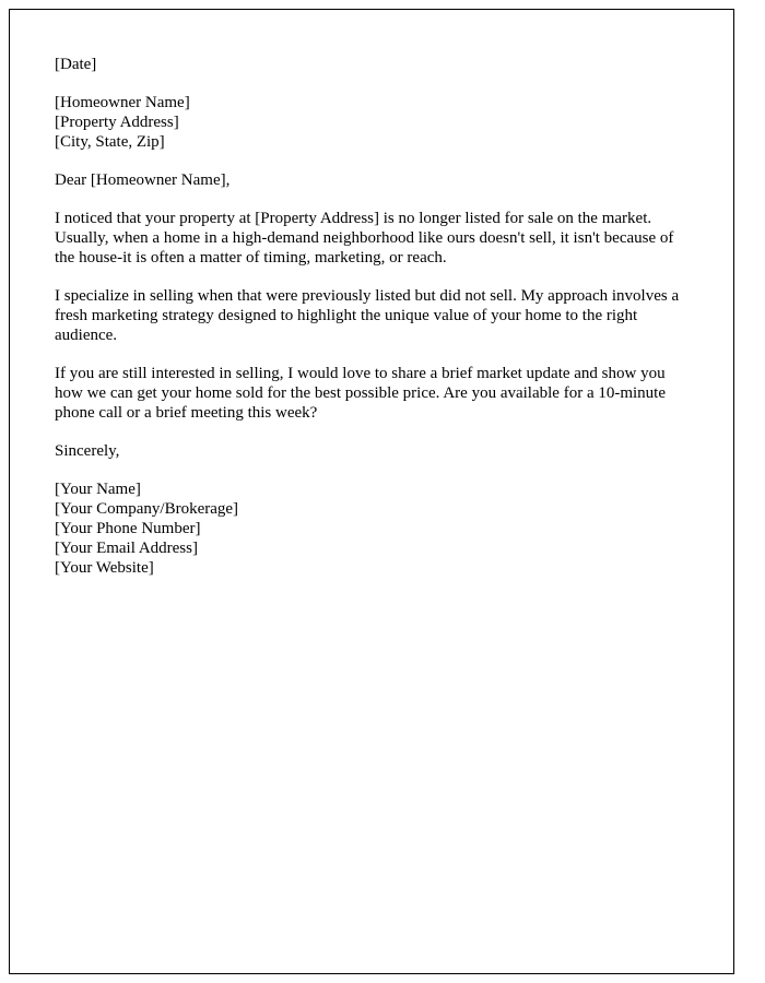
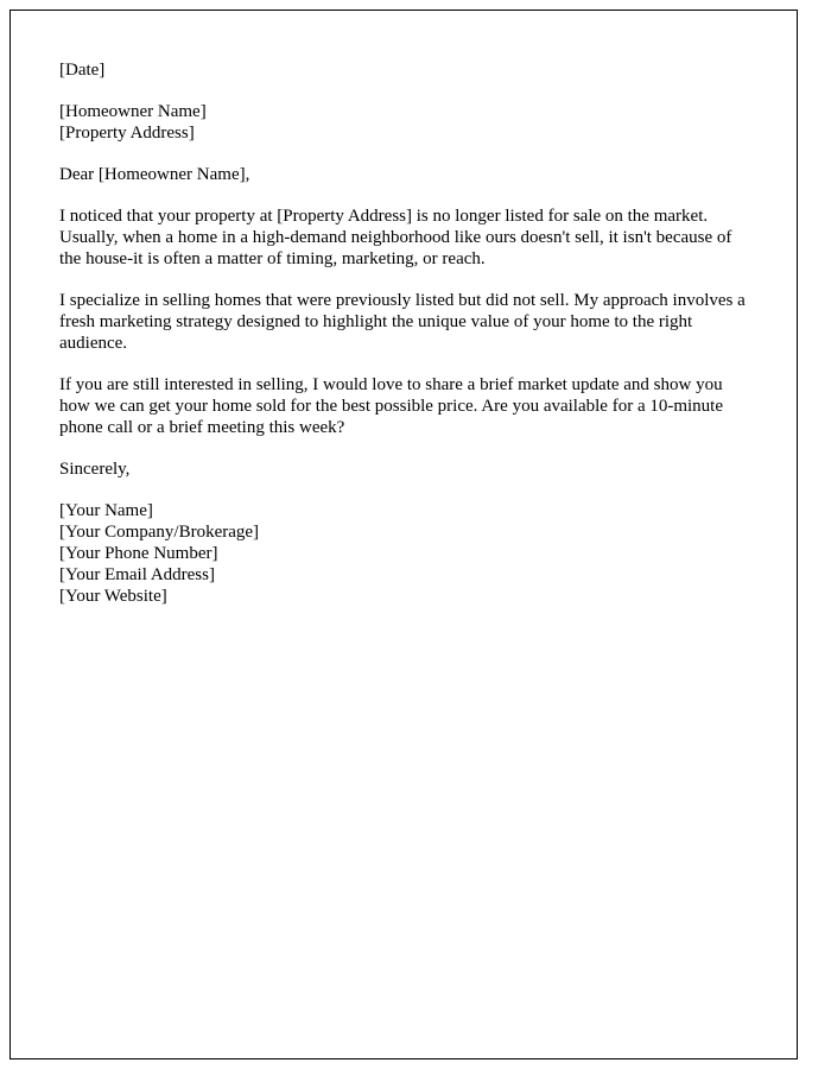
  [Date]
  [Homeowner Name]
  [Property Address]
- [City, State, Zip]
  Dear [Homeowner Name],
  I noticed that your property at [Property Address] is no longer listed for sale on the market. Usually, when a home in a high-demand neighborhood like ours doesn't sell, it isn't because of the house-it is often a matter of timing, marketing, or reach.
- I specialize in selling when that were previously listed but did not sell. My approach involves a fresh marketing strategy designed to highlight the unique value of your home to the right audience.
+ I specialize in selling homes that were previously listed but did not sell. My approach involves a fresh marketing strategy designed to highlight the unique value of your home to the right audience.
  If you are still interested in selling, I would love to share a brief market update and show you how we can get your home sold for the best possible price. Are you available for a 10-minute phone call or a brief meeting this week?
  Sincerely,
  [Your Name]
  [Your Company/Brokerage]
  [Your Phone Number]
  [Your Email Address]
  [Your Website]
